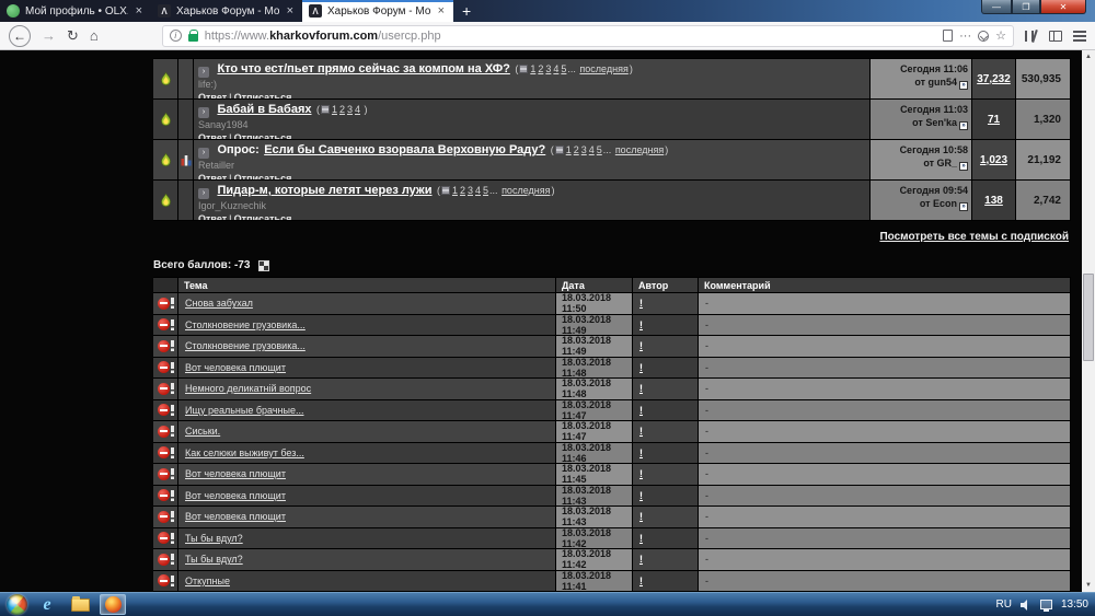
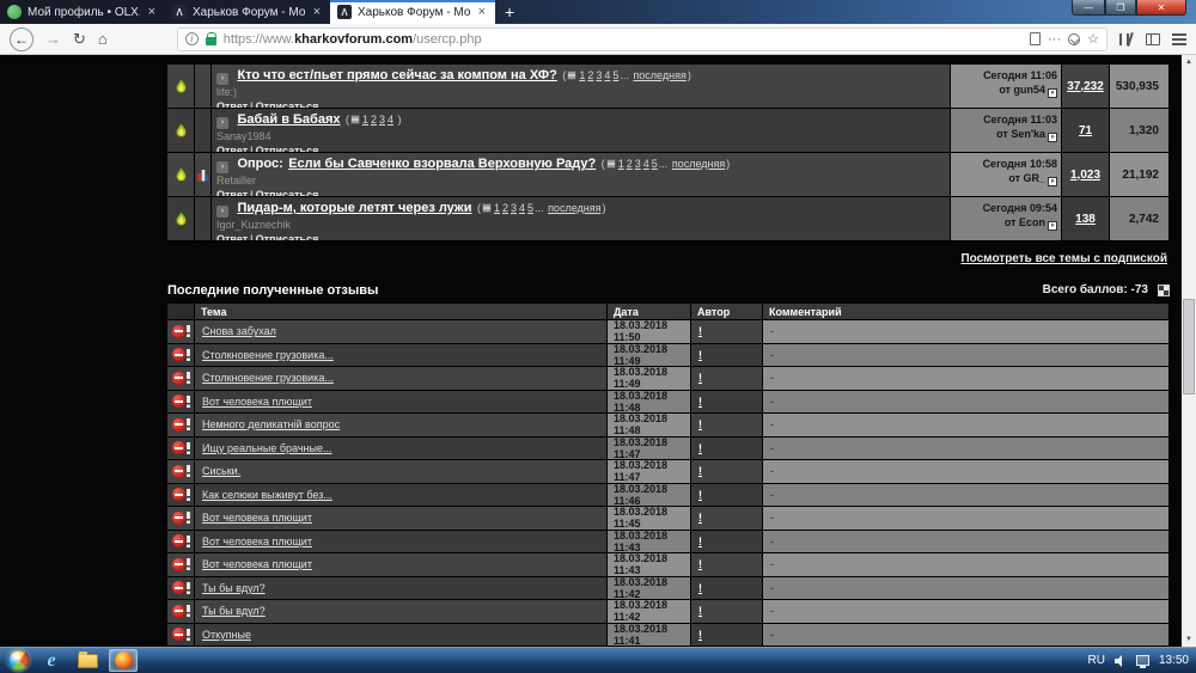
  Мой профиль • OLX
  ×
  Λ
  Харьков Форум - Мо
  ×
  Λ
  Харьков Форум - Мо
  ×
  +
  —
  ❐
  ✕
  ←
  →
  ↻
  ⌂
  i
  https://www.kharkovforum.com/usercp.php
  ···
  ☆
  Кто что ест/пьет прямо сейчас за компом на ХФ? ( 1 2 3 4 5... последняя)
  life:)
  Ответ | Отписаться
  Сегодня 11:06
  от gun54
  37,232
  530,935
  Бабай в Бабаях ( 1 2 3 4 )
  Sanay1984
  Ответ | Отписаться
  Сегодня 11:03
  от Sen'ka
  71
  1,320
  Опрос: Если бы Савченко взорвала Верховную Раду? ( 1 2 3 4 5... последняя)
  Retailler
  Ответ | Отписаться
  Сегодня 10:58
  от GR_
  1,023
  21,192
  Пидар-м, которые летят через лужи ( 1 2 3 4 5... последняя)
  Igor_Kuznechik
  Ответ | Отписаться
  Сегодня 09:54
  от Econ
  138
  2,742
  Посмотреть все темы с подпиской
+ Последние полученные отзывы
  Всего баллов: -73
  Тема
  Дата
  Автор
  Комментарий
  Снова забухал
  18.03.2018 11:50
  !
  -
  Столкновение грузовика...
  18.03.2018 11:49
  !
  -
  Столкновение грузовика...
  18.03.2018 11:49
  !
  -
  Вот человека плющит
  18.03.2018 11:48
  !
  -
  Немного деликатній вопрос
  18.03.2018 11:48
  !
  -
  Ищу реальные брачные...
  18.03.2018 11:47
  !
  -
  Сиськи.
  18.03.2018 11:47
  !
  -
  Как селюки выживут без...
  18.03.2018 11:46
  !
  -
  Вот человека плющит
  18.03.2018 11:45
  !
  -
  Вот человека плющит
  18.03.2018 11:43
  !
  -
  Вот человека плющит
  18.03.2018 11:43
  !
  -
  Ты бы вдул?
  18.03.2018 11:42
  !
  -
  Ты бы вдул?
  18.03.2018 11:42
  !
  -
  Откупные
  18.03.2018 11:41
  !
  -
  e
  RU
  13:50
